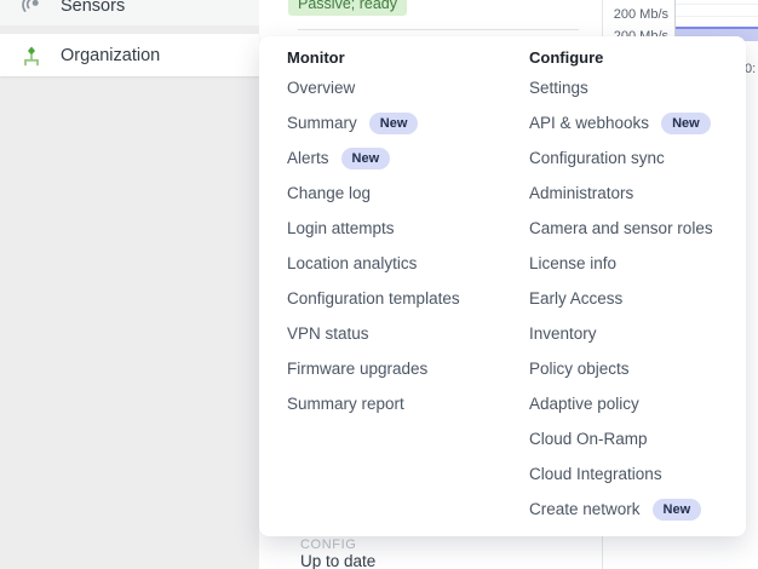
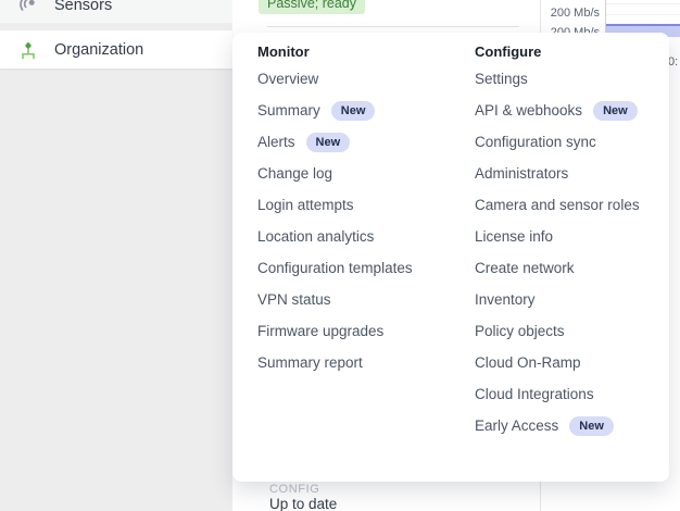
  Passive; ready
  200 Mb/s
  0:
  CONFIG
  Up to date
  Sensors
  Organization
  Monitor
  Overview
  Summary
  New
  Alerts
  New
  Change log
  Login attempts
  Location analytics
  Configuration templates
  VPN status
  Firmware upgrades
  Summary report
  Configure
  Settings
  API & webhooks
  New
  Configuration sync
  Administrators
  Camera and sensor roles
  License info
- Early Access
+ Create network
  Inventory
  Policy objects
- Adaptive policy
  Cloud On-Ramp
  Cloud Integrations
- Create network
+ Early Access
  New
